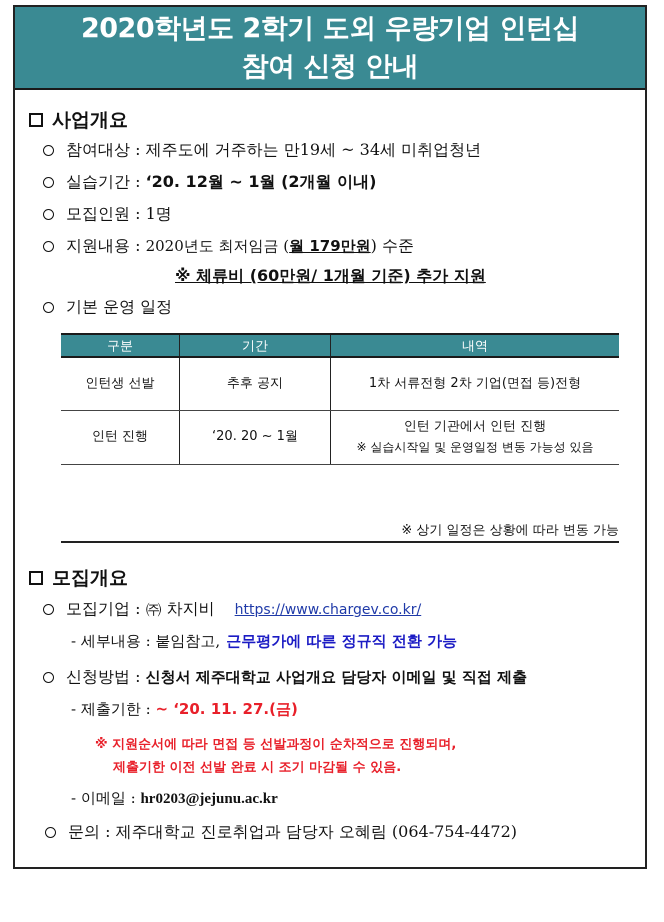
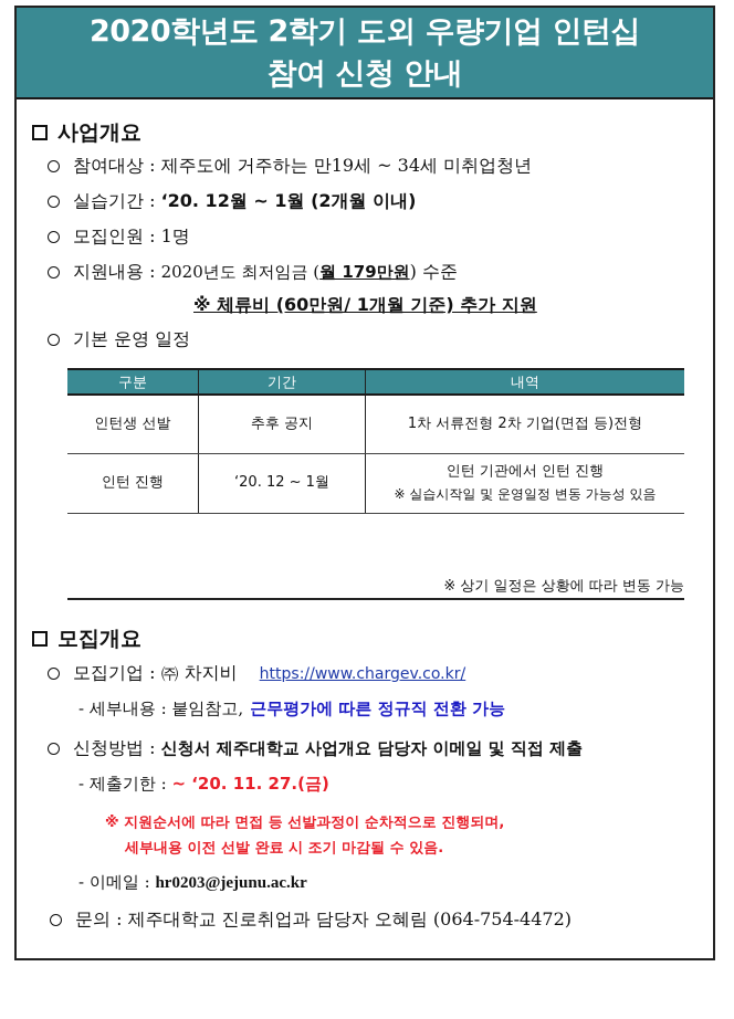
  2020학년도 2학기 도외 우량기업 인턴십
  참여 신청 안내
  사업개요
  참여대상
  :
  제주도에 거주하는 만19세 ~ 34세 미취업청년
  실습기간
  :
  ‘20. 12월 ~ 1월 (2개월 이내)
  모집인원
  :
  1명
  지원내용
  :
  2020년도 최저임금 (
  월 179만원
  ) 수준
  ※ 체류비 (60만원/ 1개월 기준) 추가 지원
  기본 운영 일정
  구분	기간	내역
  인턴생 선발	추후 공지	1차 서류전형 2차 기업(면접 등)전형
- 인턴 진행	‘20. 20 ~ 1월	인턴 기관에서 인턴 진행 ※ 실습시작일 및 운영일정 변동 가능성 있음
+ 인턴 진행	‘20. 12 ~ 1월	인턴 기관에서 인턴 진행 ※ 실습시작일 및 운영일정 변동 가능성 있음
  ※ 상기 일정은 상황에 따라 변동 가능
  모집개요
  모집기업
  :
  ㈜ 차지비
  https://www.chargev.co.kr/
  - 세부내용 : 붙임참고,
  근무평가에 따른 정규직 전환 가능
  신청방법
  :
  신청서 제주대학교 사업개요 담당자 이메일 및 직접 제출
  - 제출기한 :
  ~ ‘20. 11. 27.(금)
  ※ 지원순서에 따라 면접 등 선발과정이 순차적으로 진행되며,
- 제출기한 이전 선발 완료 시 조기 마감될 수 있음.
+ 세부내용 이전 선발 완료 시 조기 마감될 수 있음.
  - 이메일 :
  hr0203@jejunu.ac.kr
  문의
  :
  제주대학교 진로취업과 담당자 오혜림 (064-754-4472)
